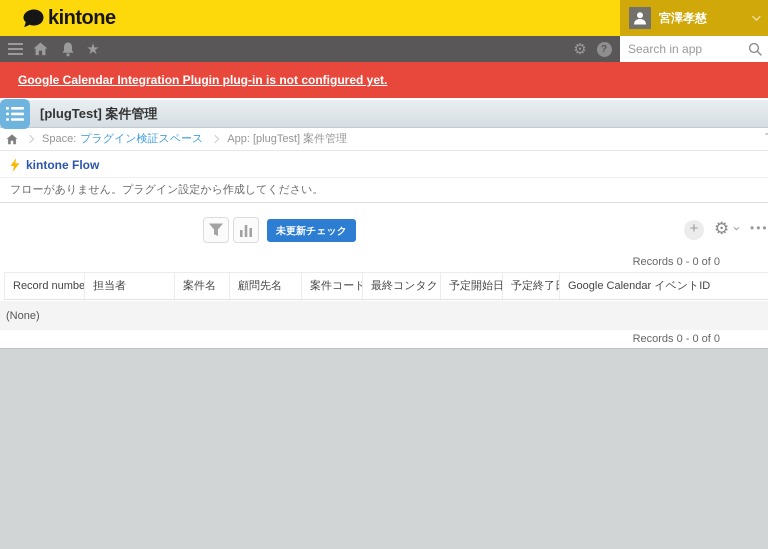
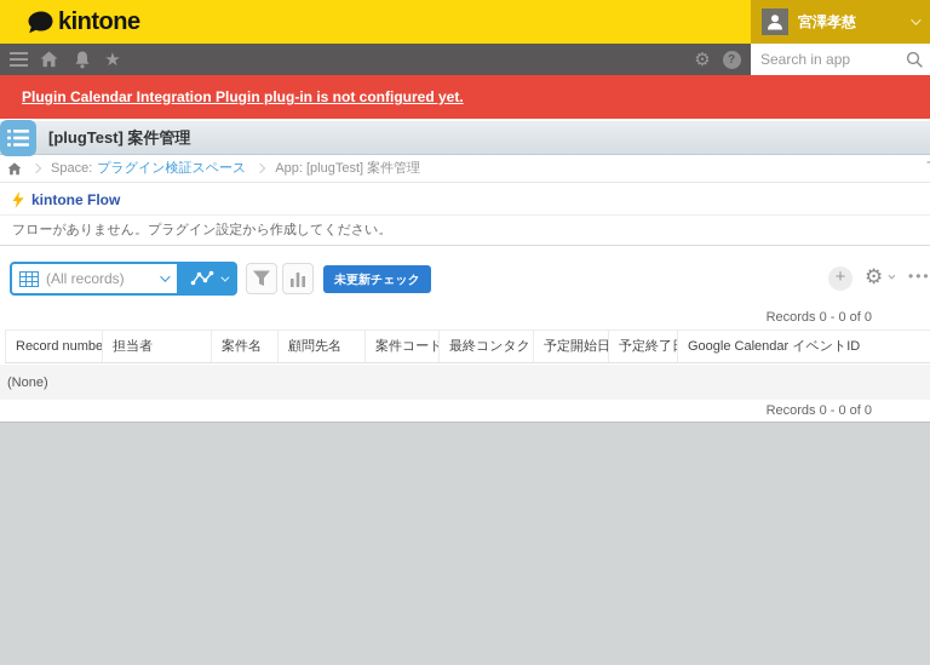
  kintone
  宮澤孝慈
  ★
  ⚙
  ?
  Search in app
- Google Calendar Integration Plugin plug-in is not configured yet.
+ Plugin Calendar Integration Plugin plug-in is not configured yet.
  [plugTest] 案件管理
  Space:
  プラグイン検証スペース
  App: [plugTest] 案件管理
  kintone Flow
  フローがありません。プラグイン設定から作成してください。
+ (All records)
  未更新チェック
  +
  ⚙
  •••
  Records 0 - 0 of 0
  Record numbe
  担当者
  案件名
  顧問先名
  案件コード
  最終コンタク
  予定開始日
  Google Calendar イベントID
  (None)
  Records 0 - 0 of 0
